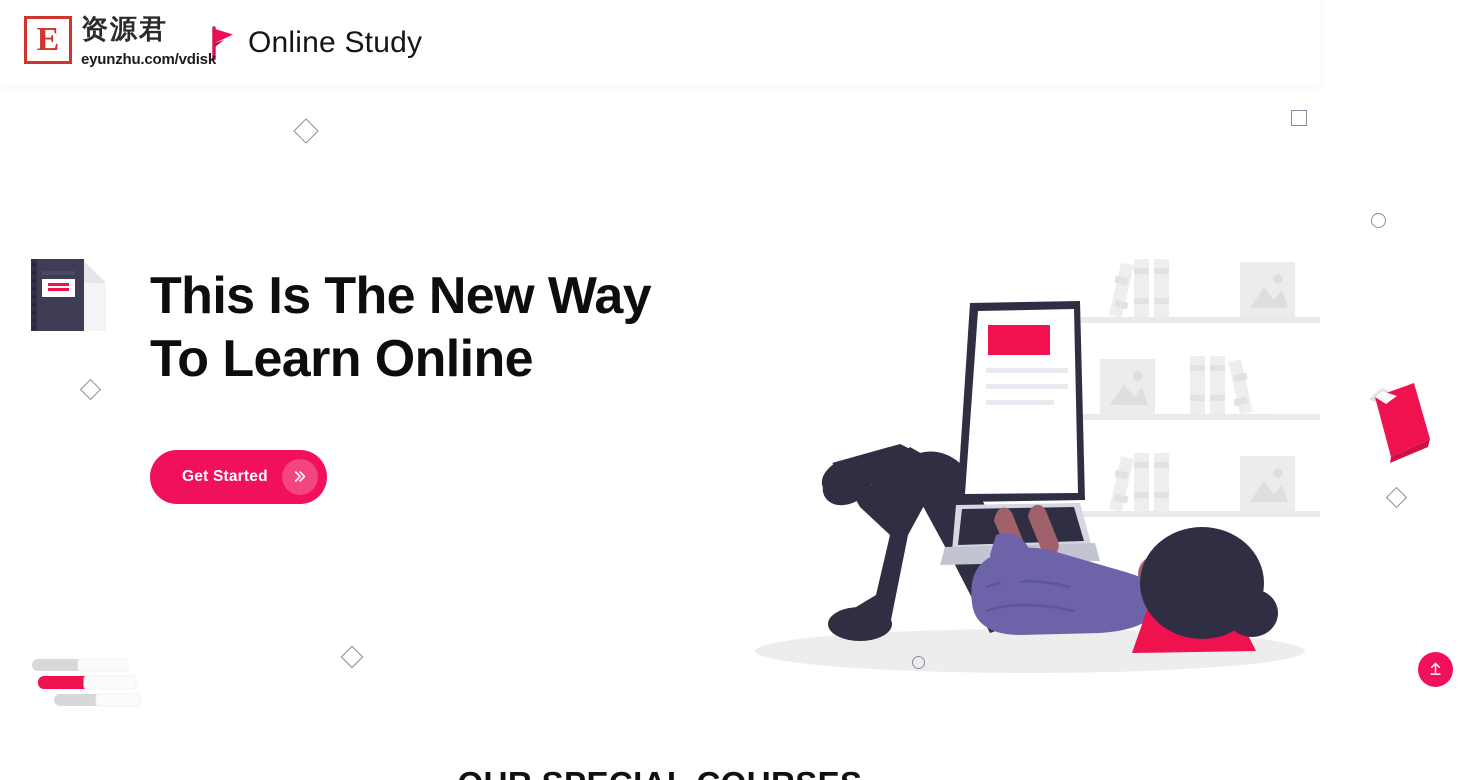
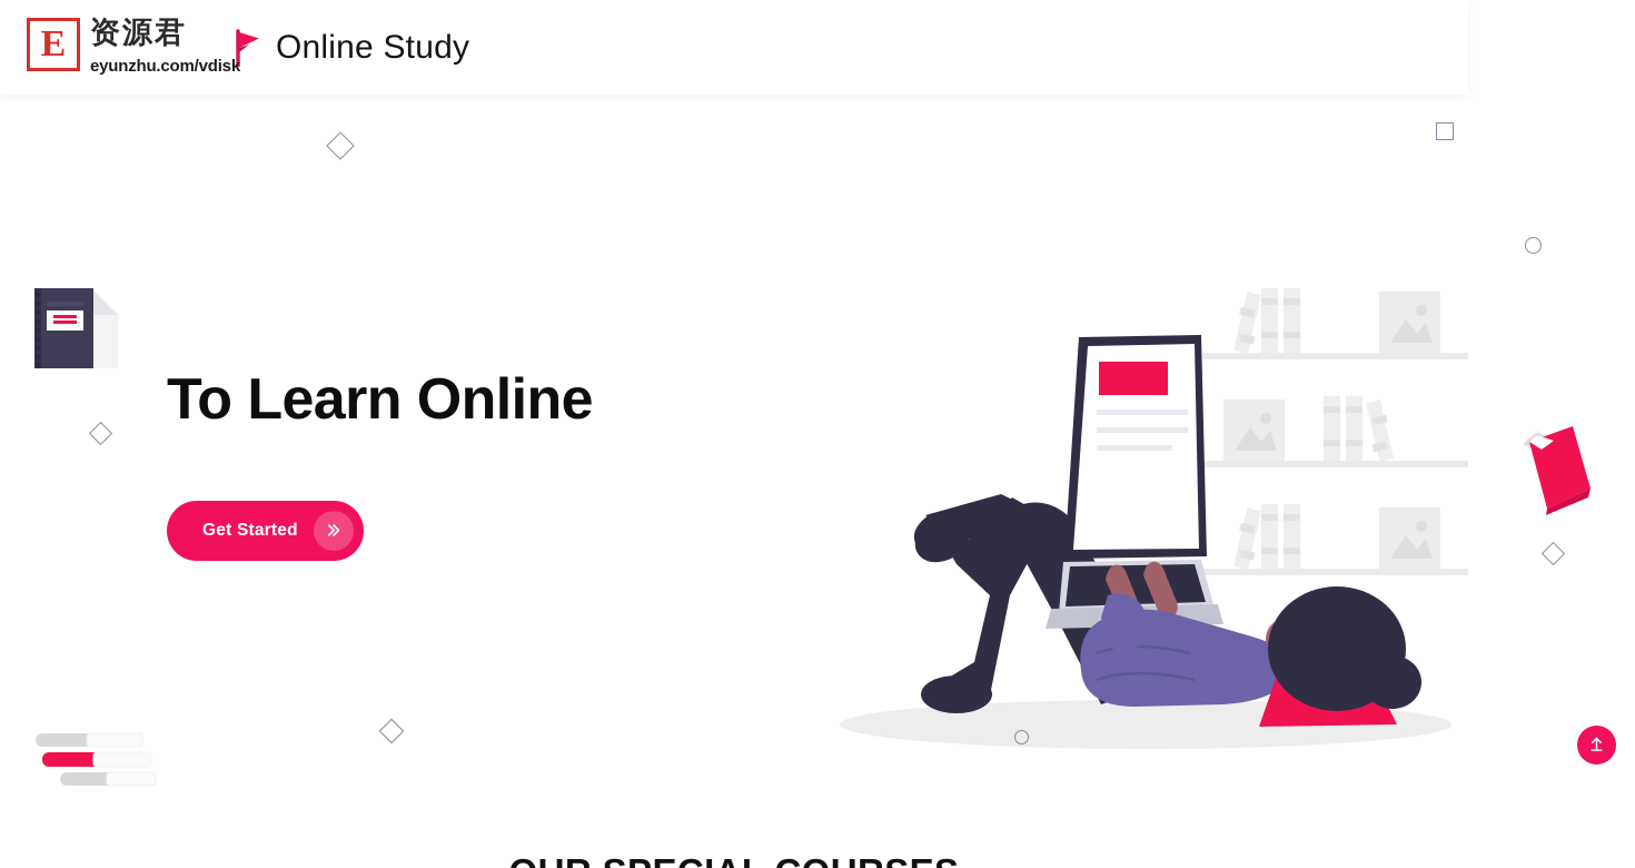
  Online Study
- This Is The New Way
  To Learn Online
  Get Started
  E
  资源君
  eyunzhu.com/vdisk
